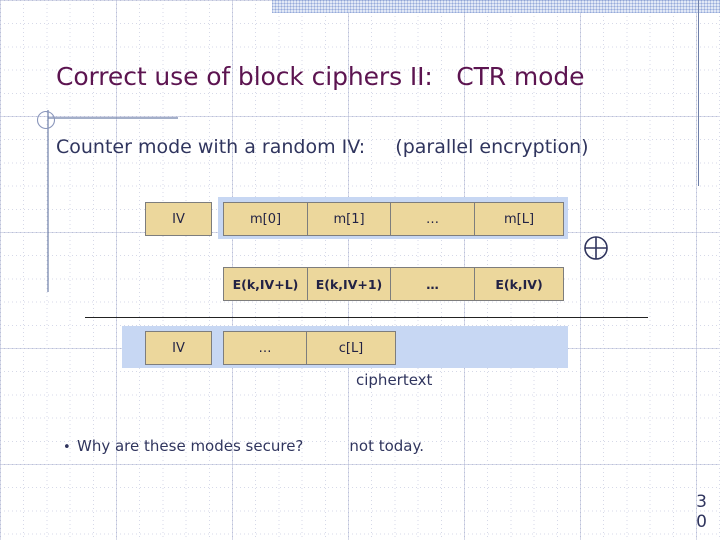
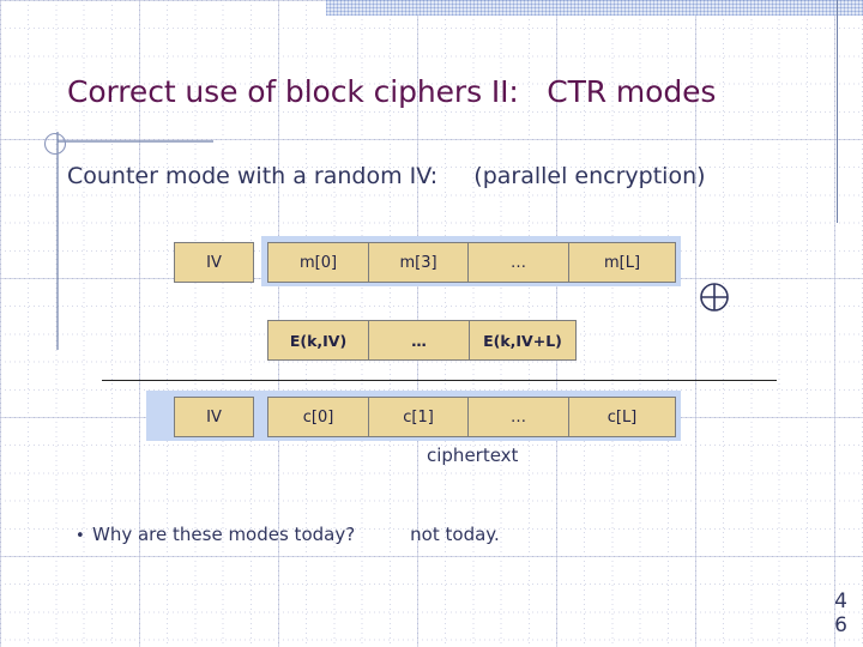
- Correct use of block ciphers II: CTR mode
+ Correct use of block ciphers II: CTR modes
  Counter mode with a random IV: (parallel encryption)
  IV
  m[0]
- m[1]
+ m[3]
  …
  m[L]
- E(k,IV+L)
+ E(k,IV)
- E(k,IV+1)
  …
- E(k,IV)
+ E(k,IV+L)
  IV
+ c[0]
+ c[1]
  …
  c[L]
  ciphertext
  •
- Why are these modes secure?
+ Why are these modes today?
  not today.
- 3
+ 4
- 0
+ 6
